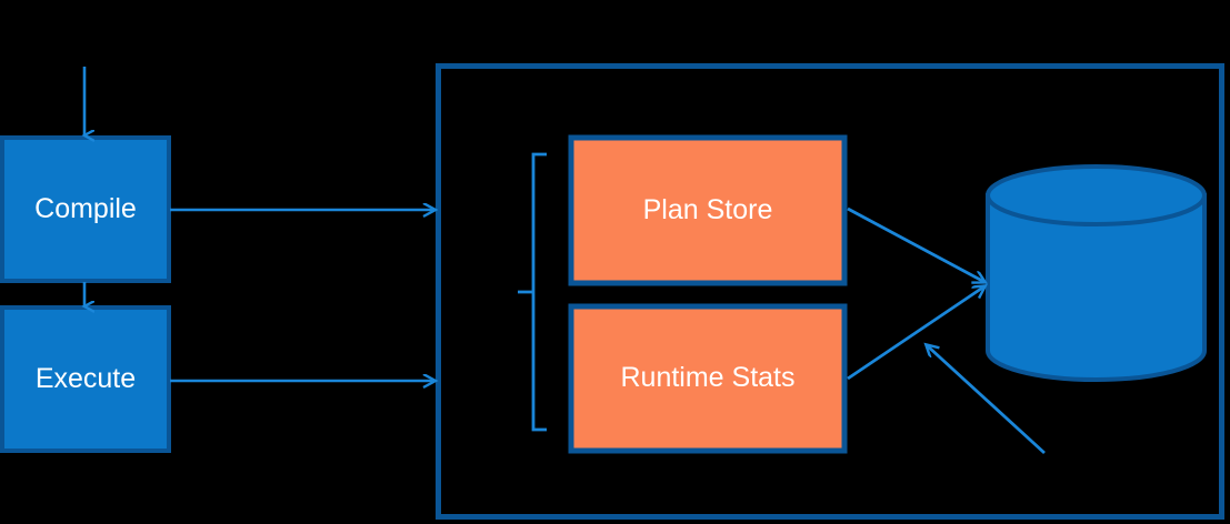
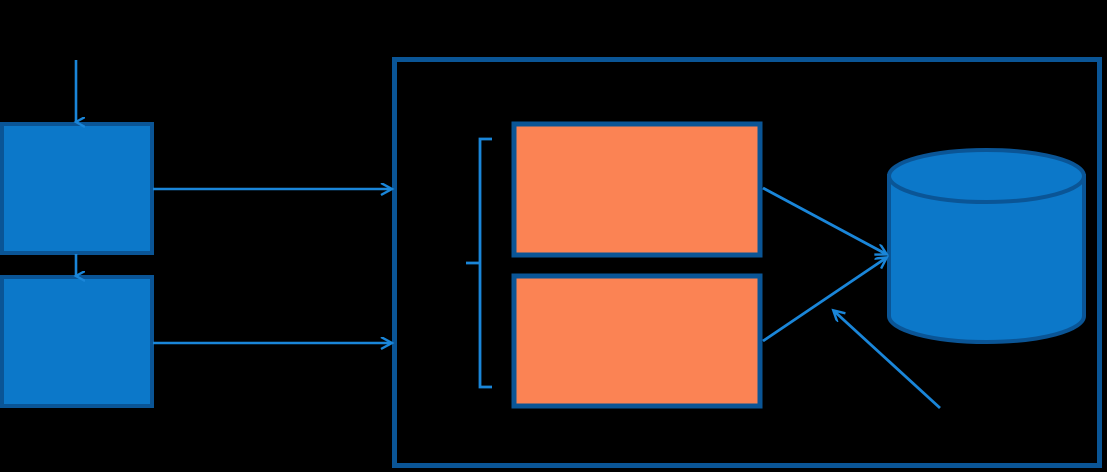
- Compile
- Execute
- Plan Store
- Runtime Stats
